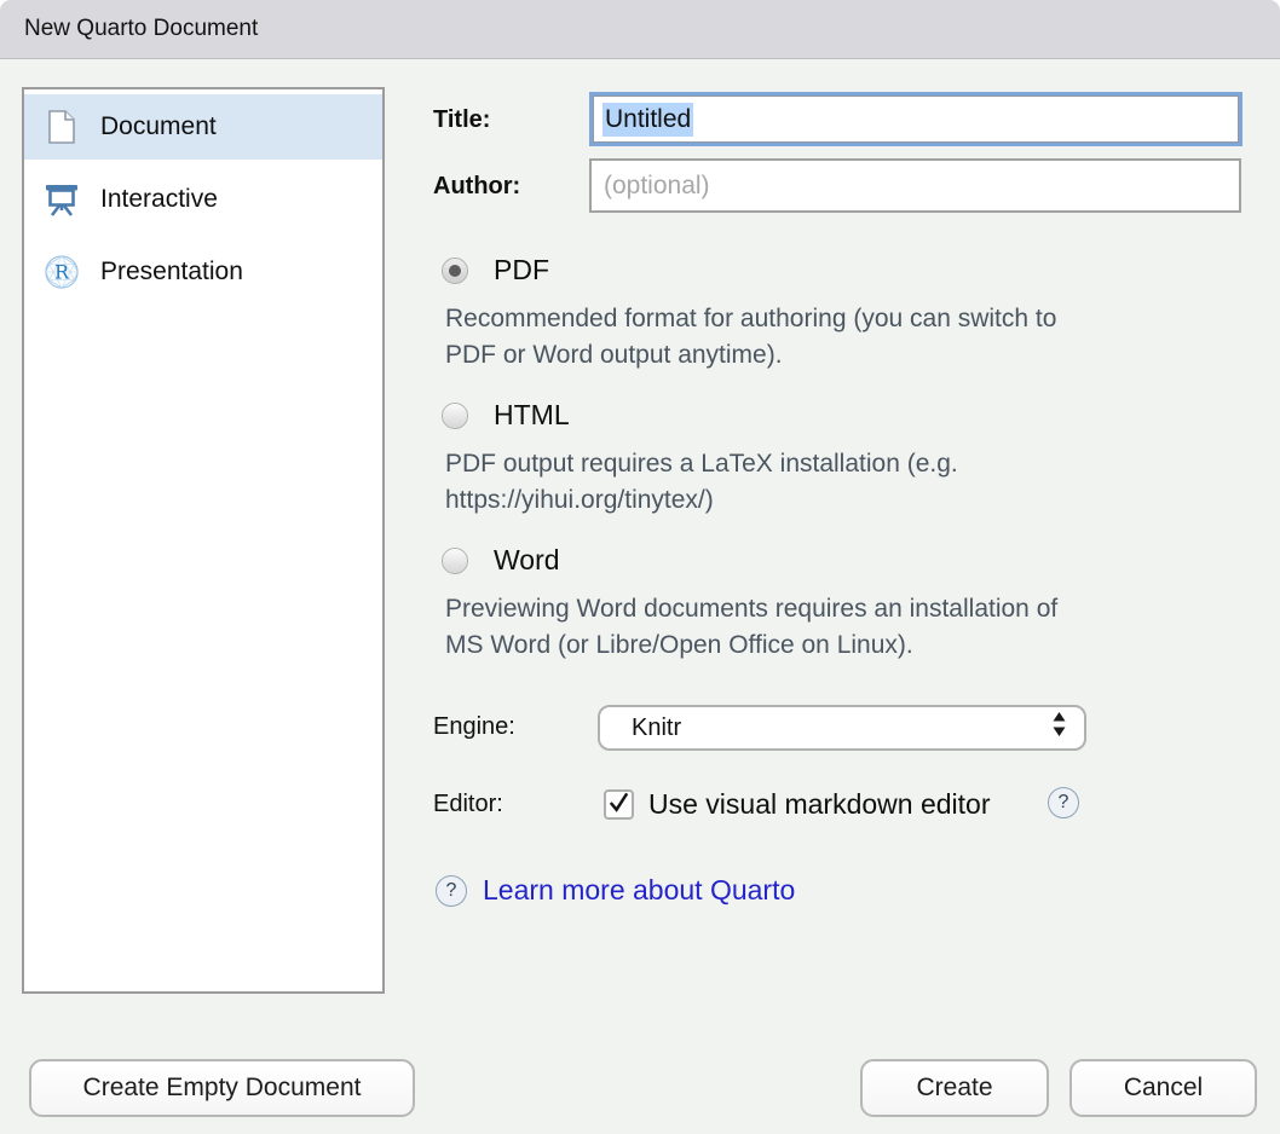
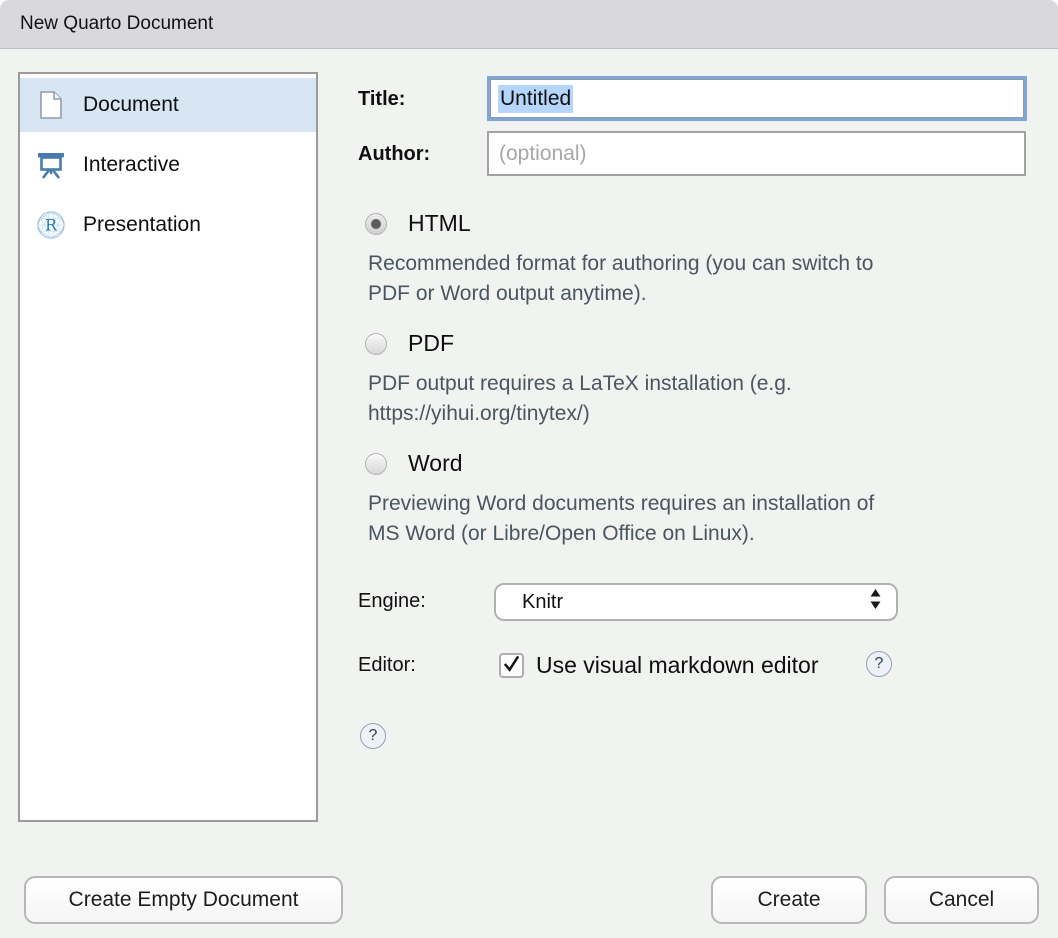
  New Quarto Document
  Document
  Interactive
  R
  Presentation
  Title:
  Untitled
  Author:
  (optional)
- PDF
+ HTML
  Recommended format for authoring (you can switch to
  PDF or Word output anytime).
- HTML
+ PDF
  PDF output requires a LaTeX installation (e.g.
  https://yihui.org/tinytex/)
  Word
  Previewing Word documents requires an installation of
  MS Word (or Libre/Open Office on Linux).
  Engine:
  Knitr
  Editor:
  Use visual markdown editor
  ?
  ?
- Learn more about Quarto
  Create Empty Document
  Create
  Cancel
